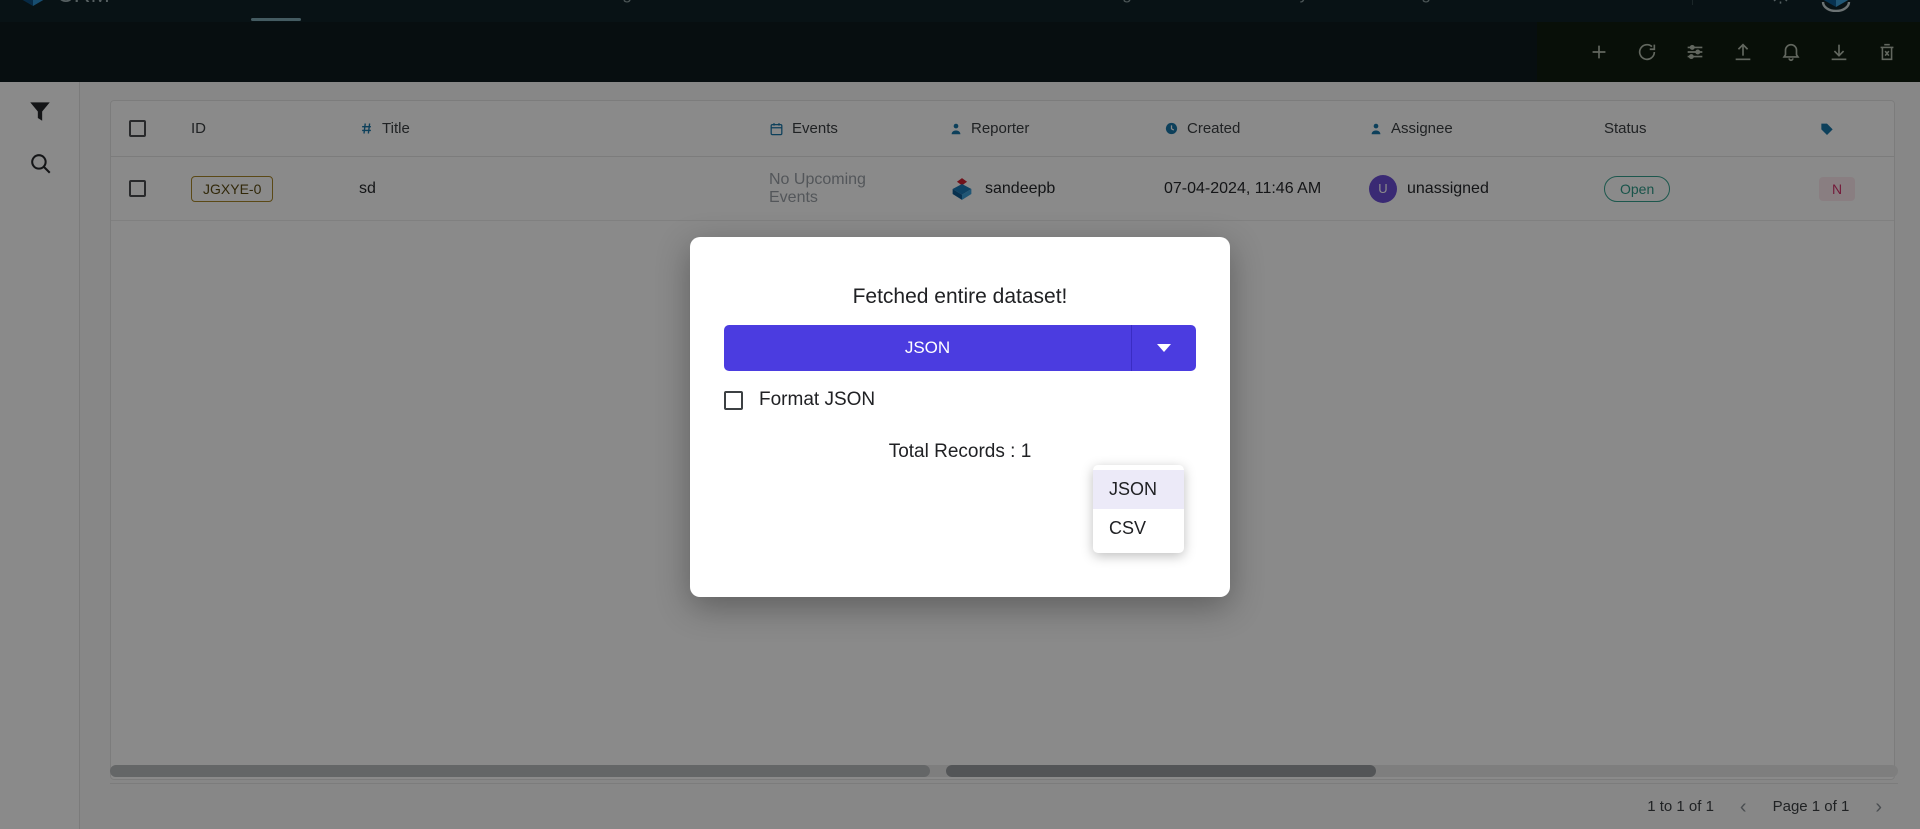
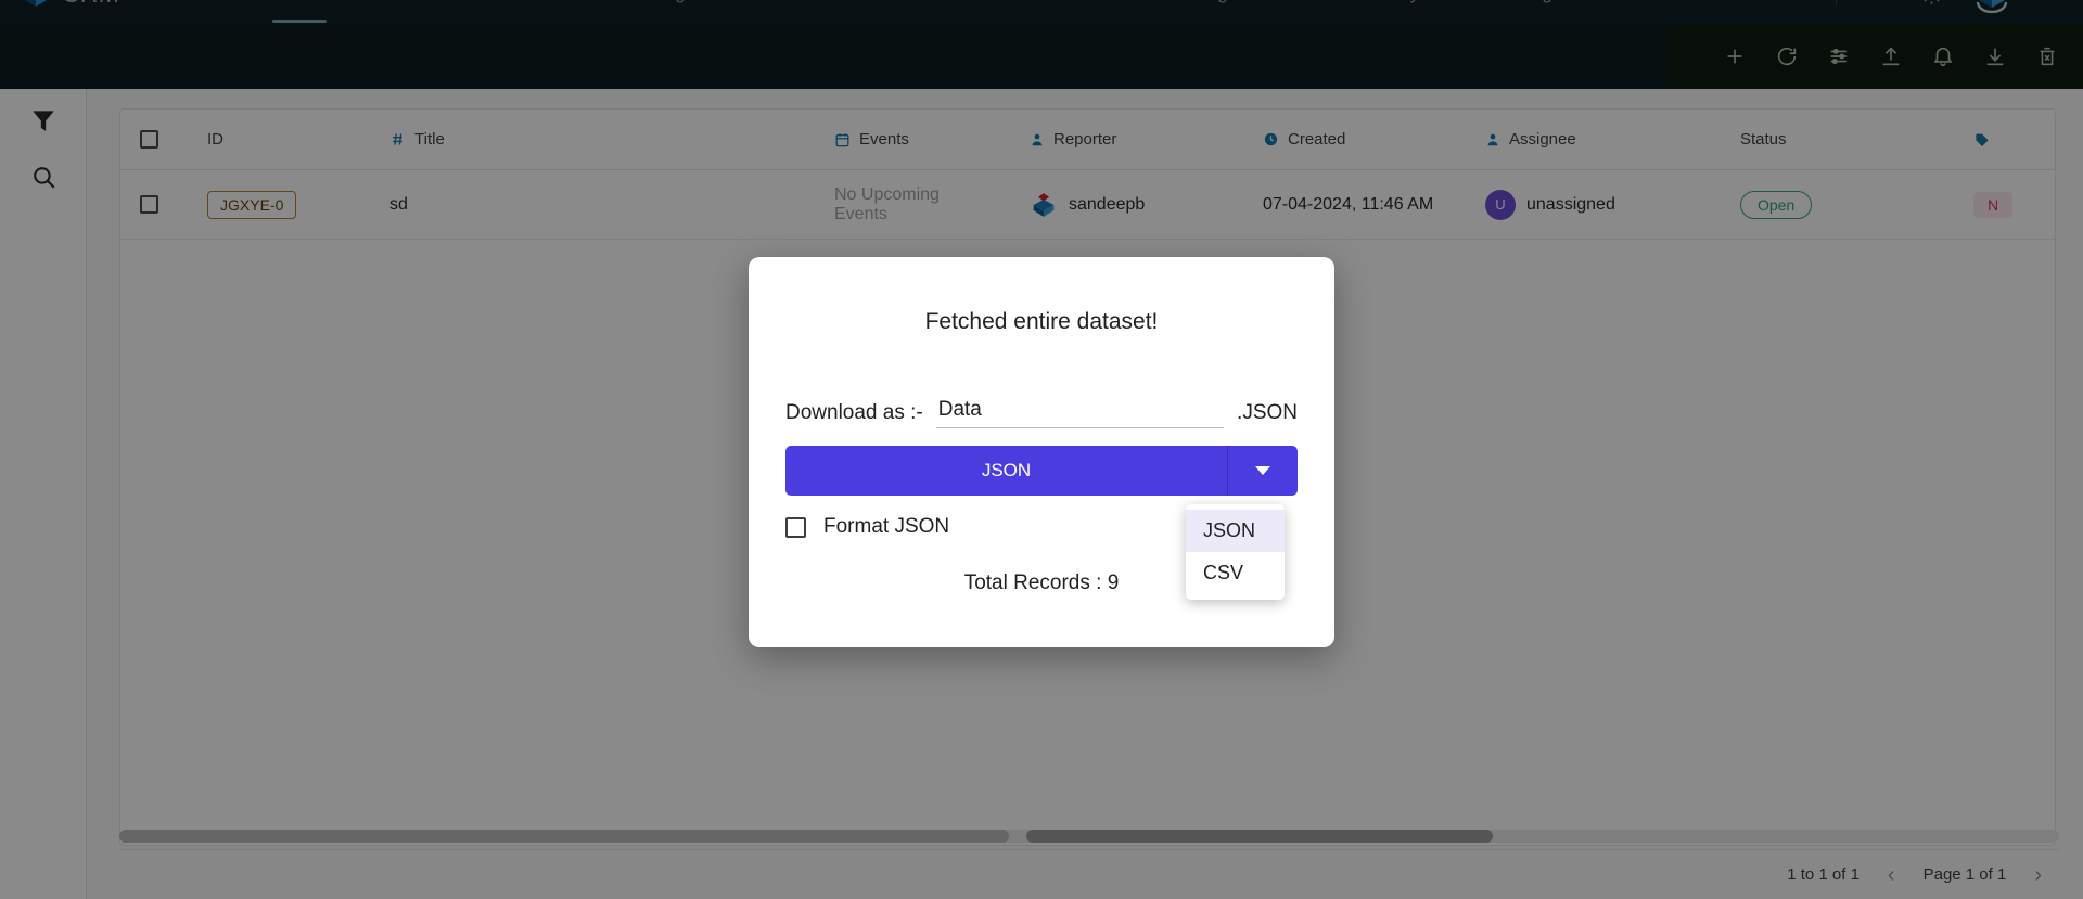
  ID
  Title
  Events
  Reporter
  Created
  Assignee
  Status
  JGXYE-0
  sd
  No Upcoming Events
  sandeepb
  07-04-2024, 11:46 AM
  U
  unassigned
  Open
  N
  1 to 1 of 1
  ‹
  Page 1 of 1
  ›
  Fetched entire dataset!
+ Download as :-
+ Data
+ .JSON
  JSON
  Format JSON
- Total Records : 1
+ Total Records : 9
  JSON
  CSV
